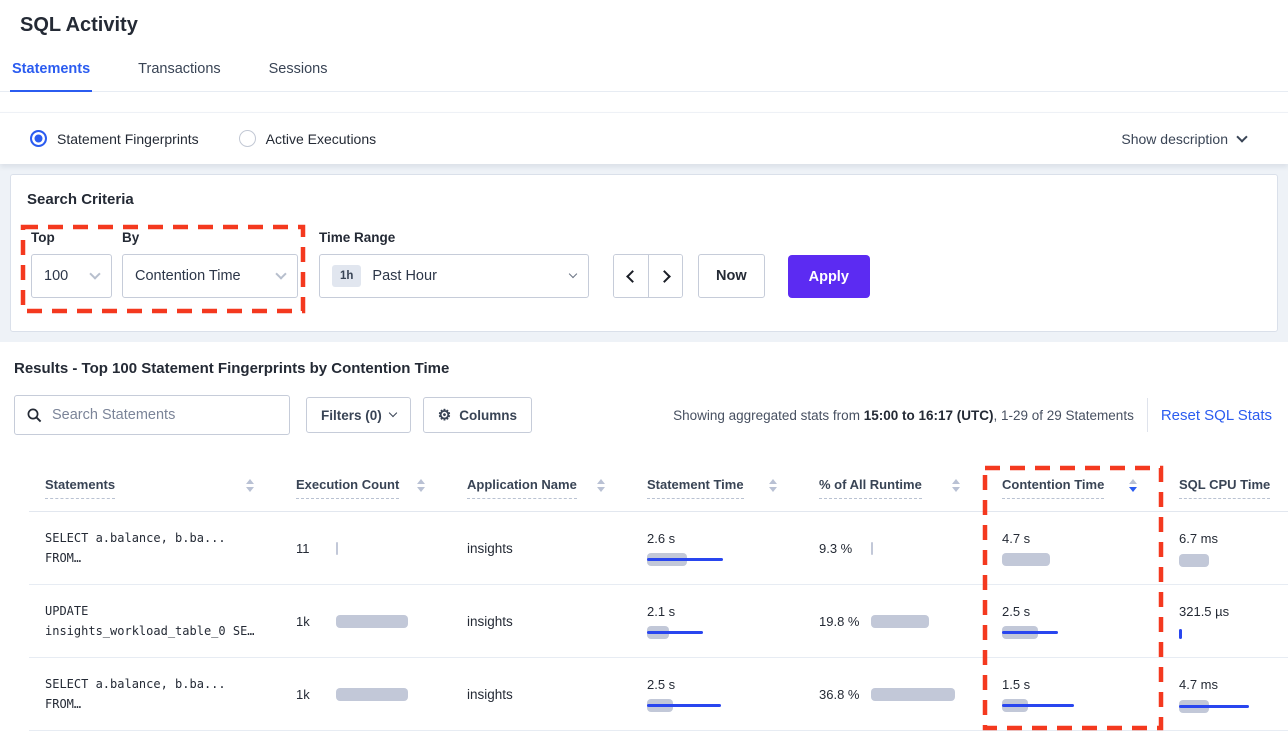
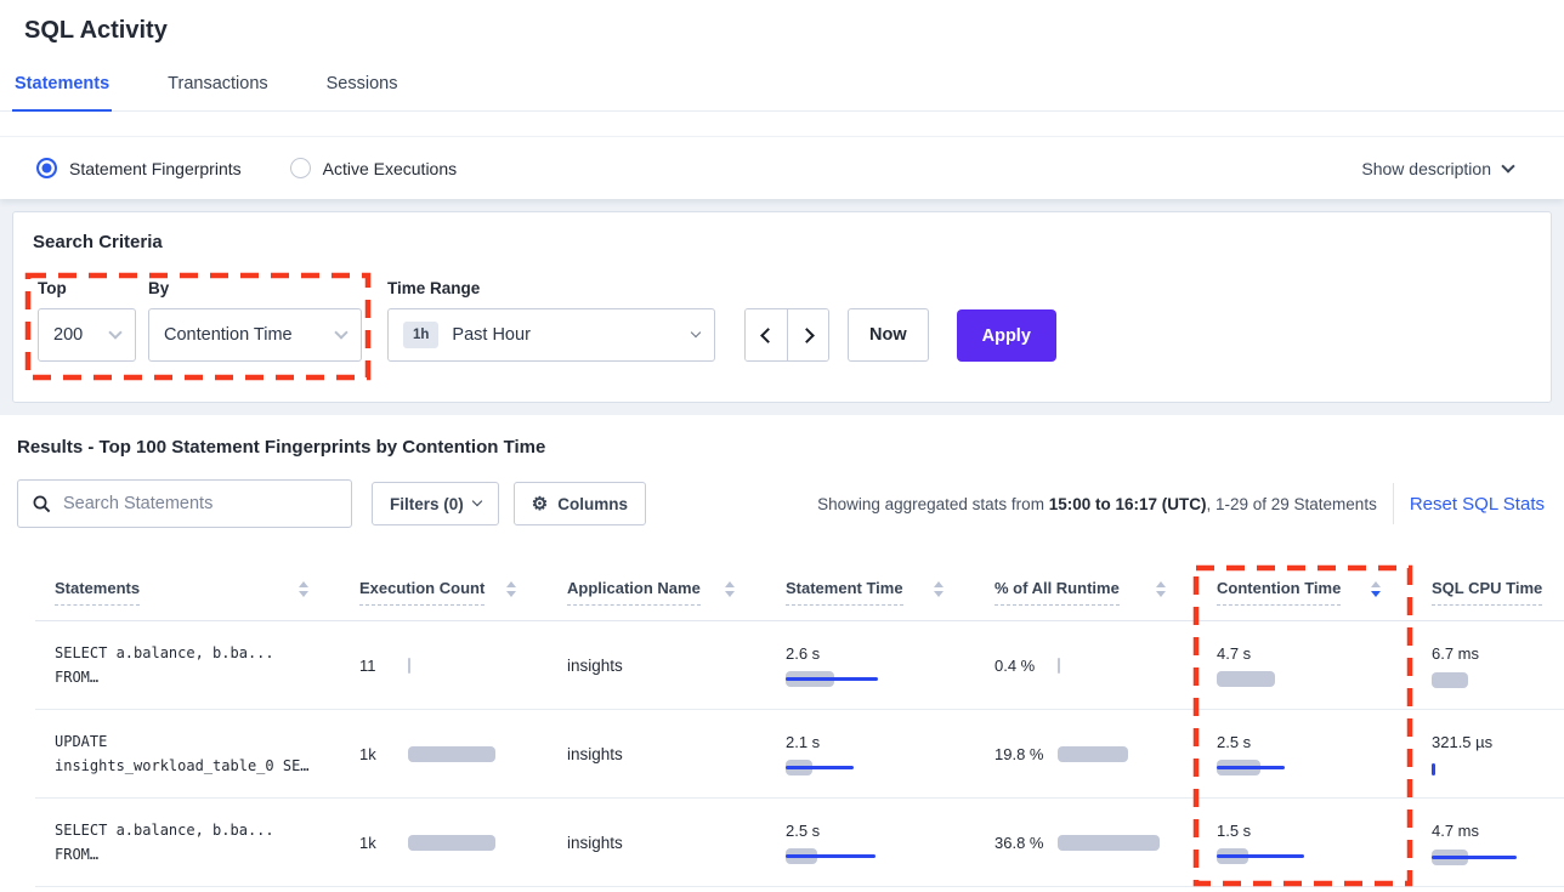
  SQL Activity
  Statements
  Transactions
  Sessions
  Statement Fingerprints
  Active Executions
  Show description
  Search Criteria
  Top
- 100
+ 200
  By
  Contention Time
  Time Range
  1h
  Past Hour
  Now
  Apply
  Results - Top 100 Statement Fingerprints by Contention Time
  Search Statements
  Filters (0)
  ⚙
  Columns
  Showing aggregated stats from 15:00 to 16:17 (UTC), 1-29 of 29 Statements
  Reset SQL Stats
  Statements
  Execution Count
  Application Name
  Statement Time
  % of All Runtime
  Contention Time
  SQL CPU Time
  SELECT a.balance, b.ba...
  FROM…
  11
  insights
  2.6 s
- 9.3 %
+ 0.4 %
  4.7 s
  6.7 ms
  UPDATE
  insights_workload_table_0 SE…
  1k
  insights
  2.1 s
  19.8 %
  2.5 s
  321.5 µs
  SELECT a.balance, b.ba...
  FROM…
  1k
  insights
  2.5 s
  36.8 %
  1.5 s
  4.7 ms
